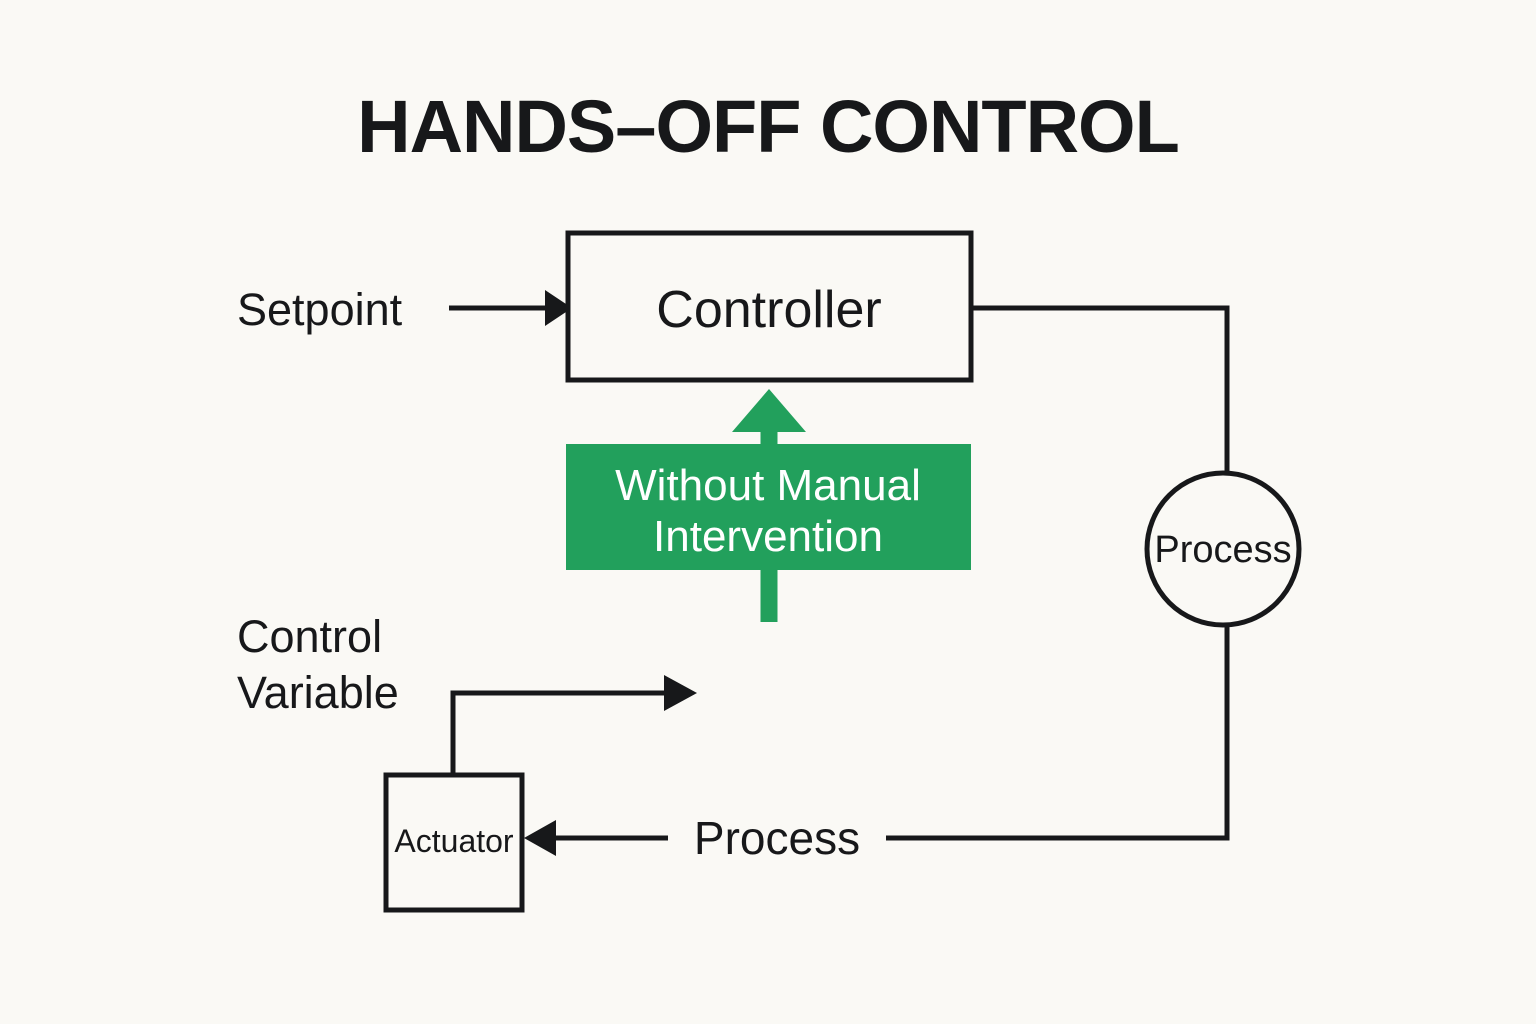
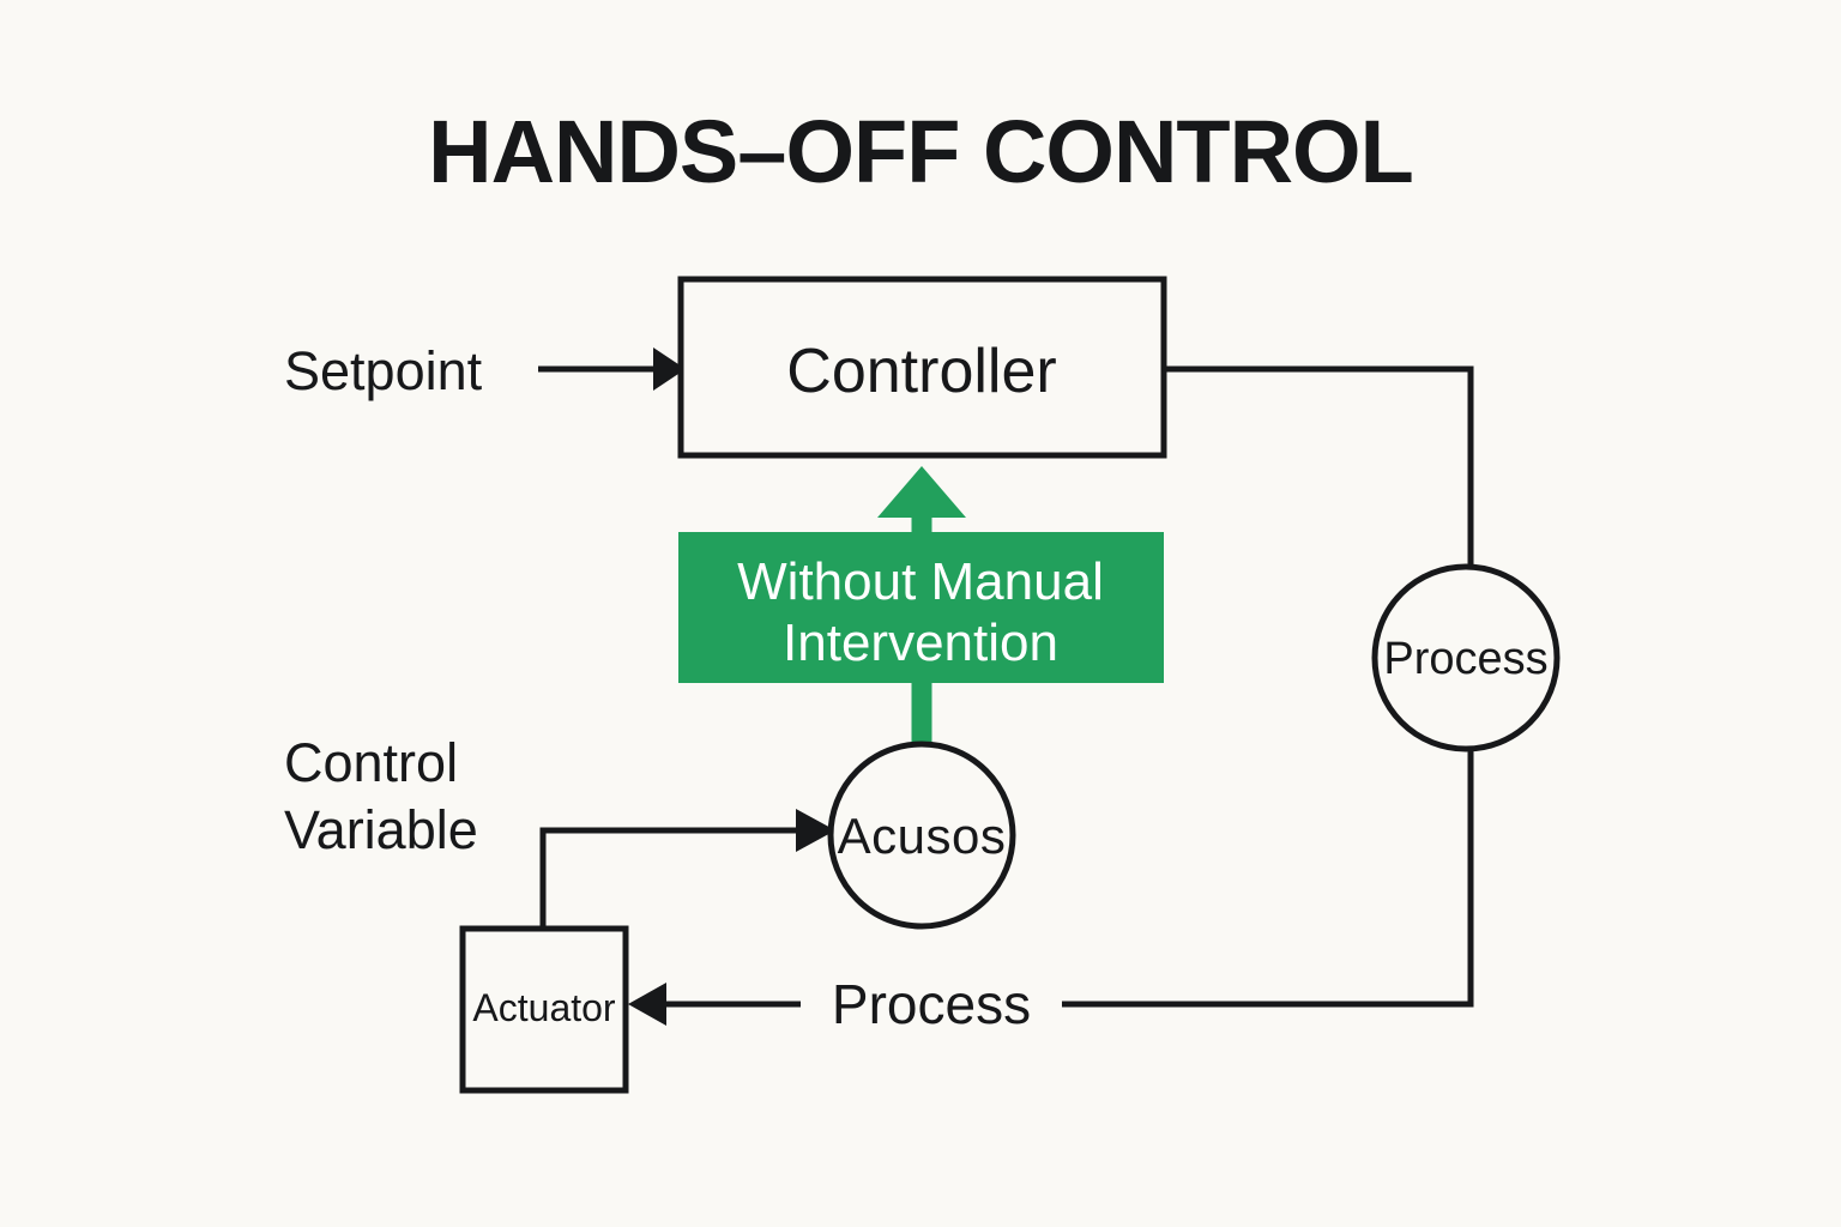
  HANDS–OFF CONTROL
  Without Manual
  Intervention
  Controller
  Process
+ Acusos
  Actuator
  Setpoint
  Control
  Variable
  Process
